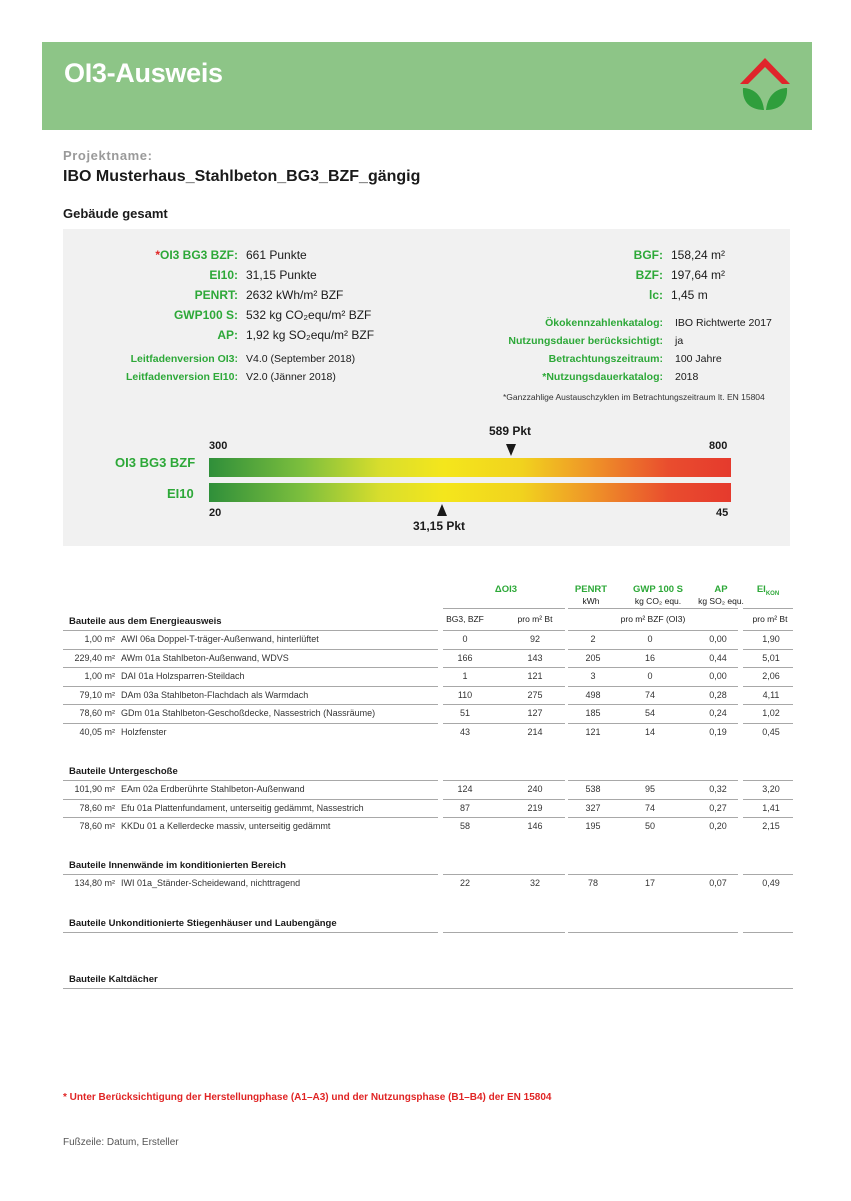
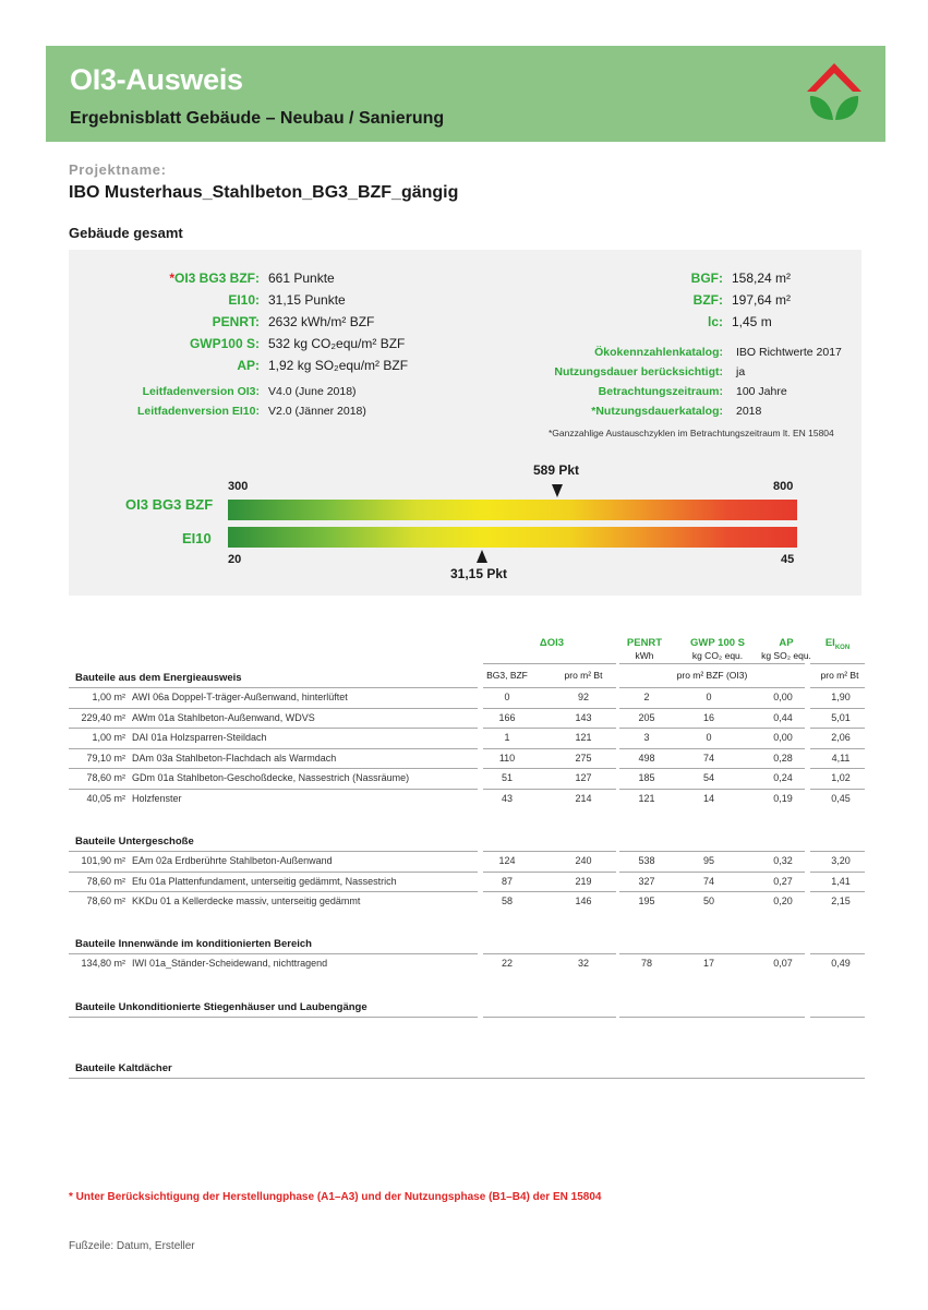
  OI3-Ausweis
+ Ergebnisblatt Gebäude – Neubau / Sanierung
  Projektname:
  IBO Musterhaus_Stahlbeton_BG3_BZF_gängig
  Gebäude gesamt
  *OI3 BG3 BZF:
  661 Punkte
  EI10:
  31,15 Punkte
  PENRT:
  2632 kWh/m² BZF
  GWP100 S:
  532 kg CO₂equ/m² BZF
  AP:
  1,92 kg SO₂equ/m² BZF
  Leitfadenversion OI3:
- V4.0 (September 2018)
+ V4.0 (June 2018)
  Leitfadenversion EI10:
  V2.0 (Jänner 2018)
  BGF:
  158,24 m²
  BZF:
  197,64 m²
  lc:
  1,45 m
  Ökokennzahlenkatalog:
  IBO Richtwerte 2017
  Nutzungsdauer berücksichtigt:
  ja
  Betrachtungszeitraum:
  100 Jahre
  *Nutzungsdauerkatalog:
  2018
  *Ganzzahlige Austauschzyklen im Betrachtungszeitraum lt. EN 15804
  589 Pkt
  300
  800
  OI3 BG3 BZF
  EI10
  20
  45
  31,15 Pkt
  ΔOI3
  PENRT
  kWh
  GWP 100 S
  kg CO₂ equ.
  AP
  kg SO₂ equ.
  BG3, BZF
  pro m² Bt
  pro m² BZF (OI3)
  pro m² Bt
  Bauteile aus dem Energieausweis
  1,00 m²
  AWI 06a Doppel-T-träger-Außenwand, hinterlüftet
  0
  92
  2
  0
  0,00
  1,90
  229,40 m²
  AWm 01a Stahlbeton-Außenwand, WDVS
  166
  143
  205
  16
  0,44
  5,01
  1,00 m²
  DAI 01a Holzsparren-Steildach
  1
  121
  3
  0
  0,00
  2,06
  79,10 m²
  DAm 03a Stahlbeton-Flachdach als Warmdach
  110
  275
  498
  74
  0,28
  4,11
  78,60 m²
  GDm 01a Stahlbeton-Geschoßdecke, Nassestrich (Nassräume)
  51
  127
  185
  54
  0,24
  1,02
  40,05 m²
  Holzfenster
  43
  214
  121
  14
  0,19
  0,45
  Bauteile Untergeschoße
  101,90 m²
  EAm 02a Erdberührte Stahlbeton-Außenwand
  124
  240
  538
  95
  0,32
  3,20
  78,60 m²
  Efu 01a Plattenfundament, unterseitig gedämmt, Nassestrich
  87
  219
  327
  74
  0,27
  1,41
  78,60 m²
  KKDu 01 a Kellerdecke massiv, unterseitig gedämmt
  58
  146
  195
  50
  0,20
  2,15
  Bauteile Innenwände im konditionierten Bereich
  134,80 m²
  IWI 01a_Ständer-Scheidewand, nichttragend
  22
  32
  78
  17
  0,07
  0,49
  Bauteile Unkonditionierte Stiegenhäuser und Laubengänge
  Bauteile Kaltdächer
  * Unter Berücksichtigung der Herstellungphase (A1–A3) und der Nutzungsphase (B1–B4) der EN 15804
  Fußzeile: Datum, Ersteller
